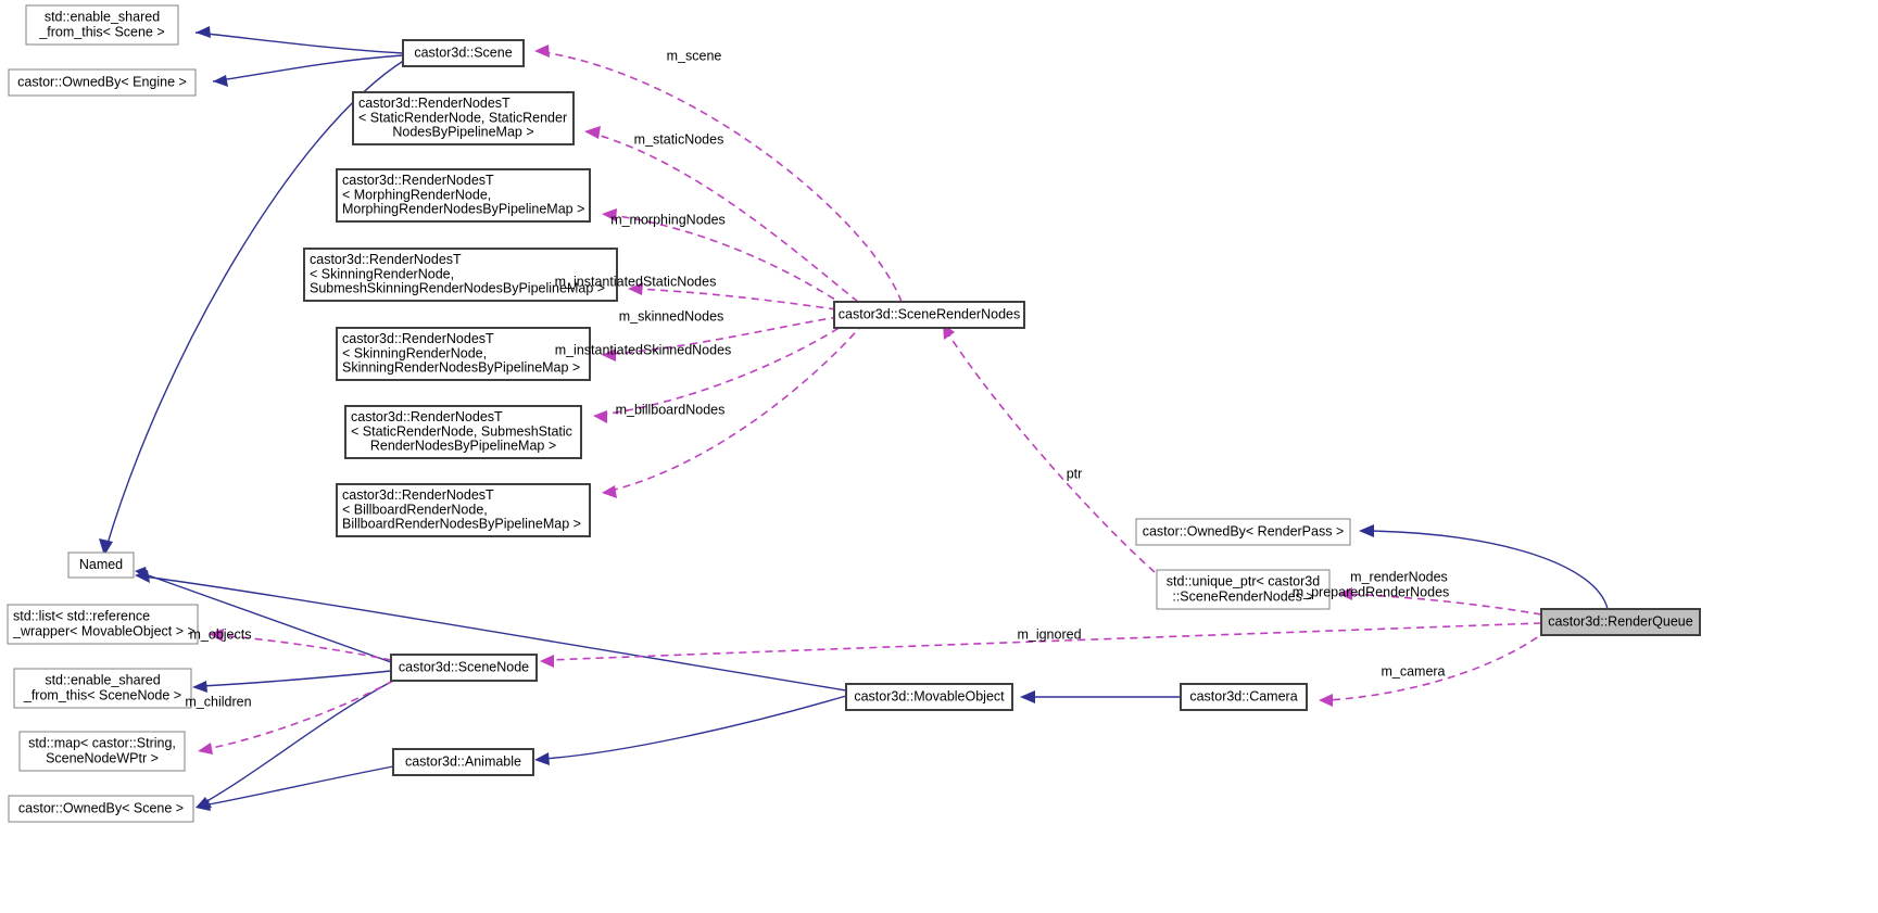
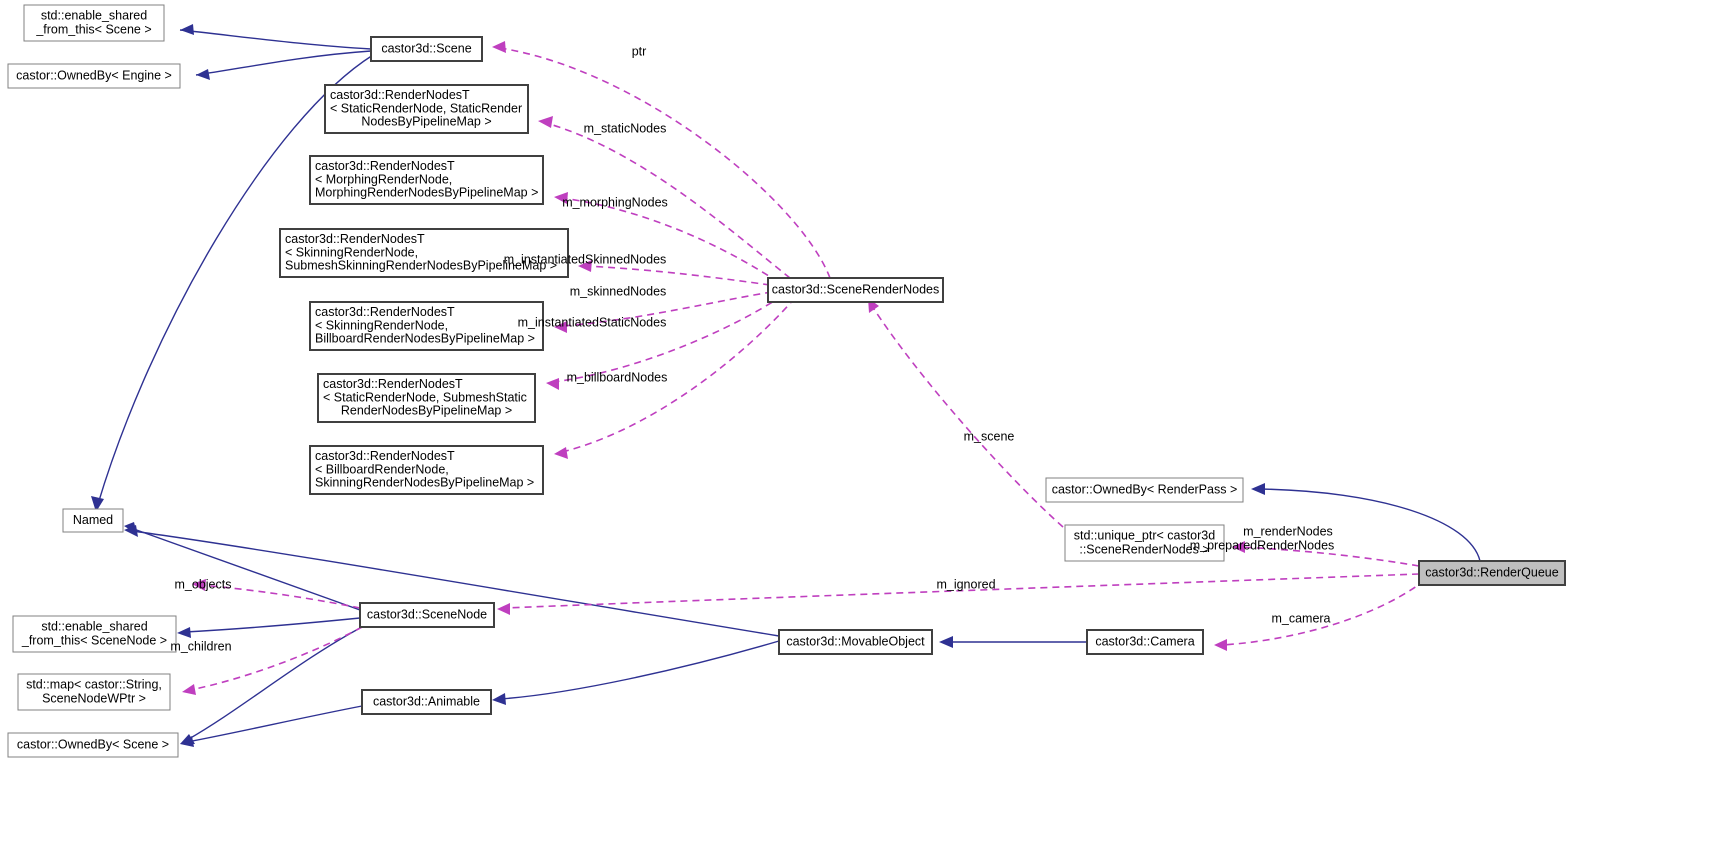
  std::enable_shared
  _from_this< Scene >
  castor::OwnedBy< Engine >
  castor3d::Scene
  castor3d::RenderNodesT
  < StaticRenderNode, StaticRender
  NodesByPipelineMap >
  castor3d::RenderNodesT
  < MorphingRenderNode,
  MorphingRenderNodesByPipelineMap >
  castor3d::RenderNodesT
  < SkinningRenderNode,
  SubmeshSkinningRenderNodesByPipelineMap >
  castor3d::RenderNodesT
  < SkinningRenderNode,
- SkinningRenderNodesByPipelineMap >
+ BillboardRenderNodesByPipelineMap >
  castor3d::RenderNodesT
  < StaticRenderNode, SubmeshStatic
  RenderNodesByPipelineMap >
  castor3d::RenderNodesT
  < BillboardRenderNode,
- BillboardRenderNodesByPipelineMap >
+ SkinningRenderNodesByPipelineMap >
  castor3d::SceneRenderNodes
  castor::OwnedBy< RenderPass >
  std::unique_ptr< castor3d
  ::SceneRenderNodes >
  castor3d::RenderQueue
  Named
- std::list< std::reference
- _wrapper< MovableObject > >
  std::enable_shared
  _from_this< SceneNode >
  std::map< castor::String,
  SceneNodeWPtr >
  castor::OwnedBy< Scene >
  castor3d::SceneNode
  castor3d::Animable
  castor3d::MovableObject
  castor3d::Camera
- m_scene
+ ptr
  m_staticNodes
  m_morphingNodes
- m_instantiatedStaticNodes
+ m_instantiatedSkinnedNodes
  m_skinnedNodes
- m_instantiatedSkinnedNodes
+ m_instantiatedStaticNodes
  m_billboardNodes
- ptr
+ m_scene
  m_renderNodes
  m_preparedRenderNodes
  m_ignored
  m_camera
  m_objects
  m_children
